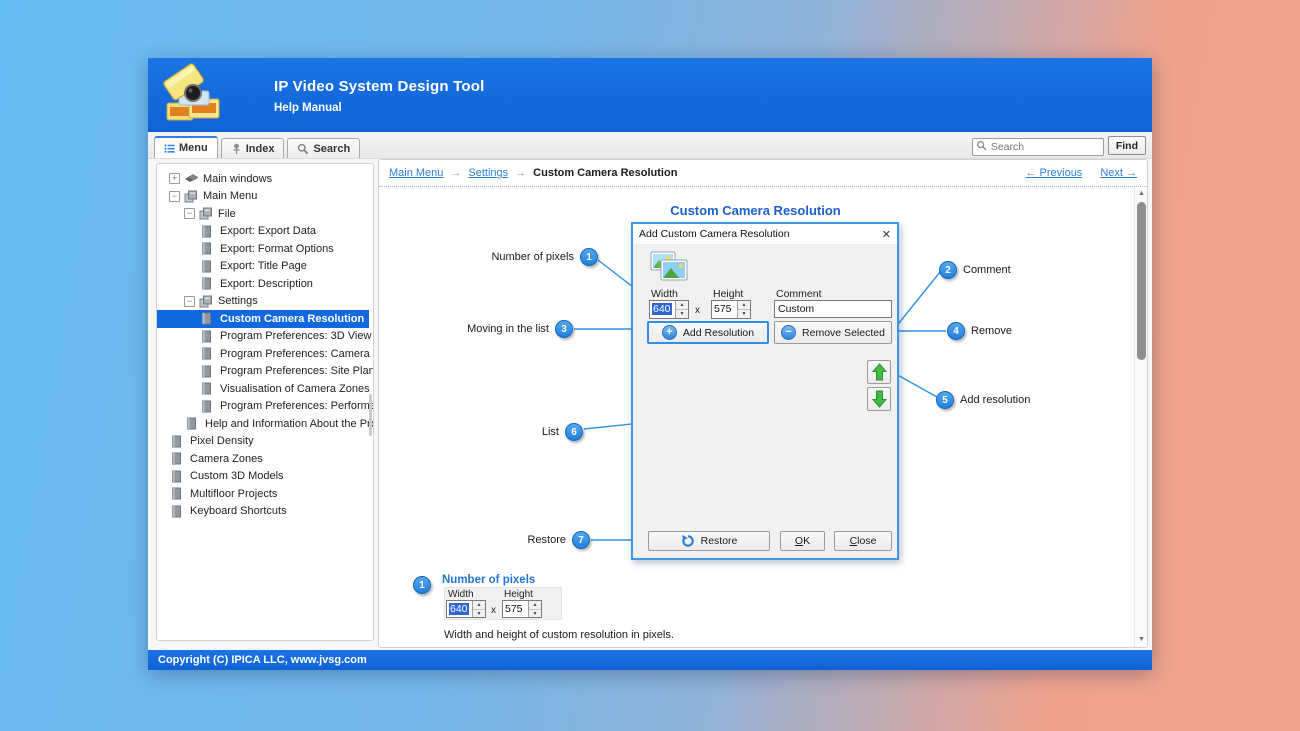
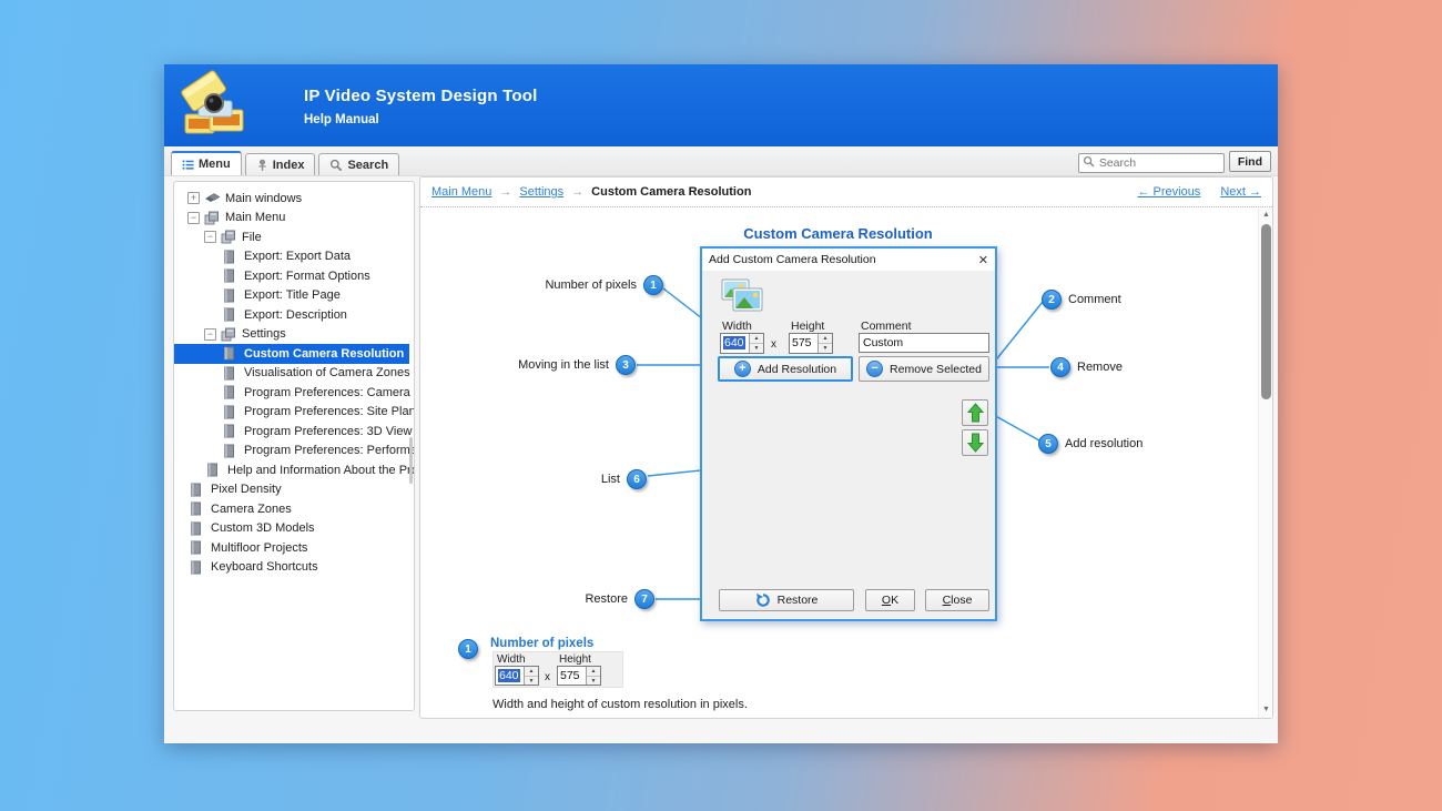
  IP Video System Design Tool
  Help Manual
  Menu
  Index
  Search
  Search
  Find
  +
  Main windows
  −
  Main Menu
  −
  File
  Export: Export Data
  Export: Format Options
  Export: Title Page
  Export: Description
  −
  Settings
  Custom Camera Resolution
- Program Preferences: 3D View
+ Visualisation of Camera Zones
  Program Preferences: Camera
  Program Preferences: Site Plan
- Visualisation of Camera Zones
+ Program Preferences: 3D View
  Program Preferences: Performa
  Help and Information About the P
  Pixel Density
  Camera Zones
  Custom 3D Models
  Multifloor Projects
  Keyboard Shortcuts
  Main Menu
  →
  Settings
  →
  Custom Camera Resolution
  ← Previous
  Next →
  Custom Camera Resolution
  Add Custom Camera Resolution
  ✕
  Width
  640
  x
  Height
  575
  Comment
  Custom
  +
  Add Resolution
  −
  Remove Selected
  Restore
  OK
  Close
  Number of pixels
  1
  2
  Comment
  Moving in the list
  3
  4
  Remove
  5
  Add resolution
  List
  6
  Restore
  7
  1
  Number of pixels
  Width
  640
  x
  Height
  575
  Width and height of custom resolution in pixels.
- Copyright (C) IPICA LLC, www.jvsg.com
